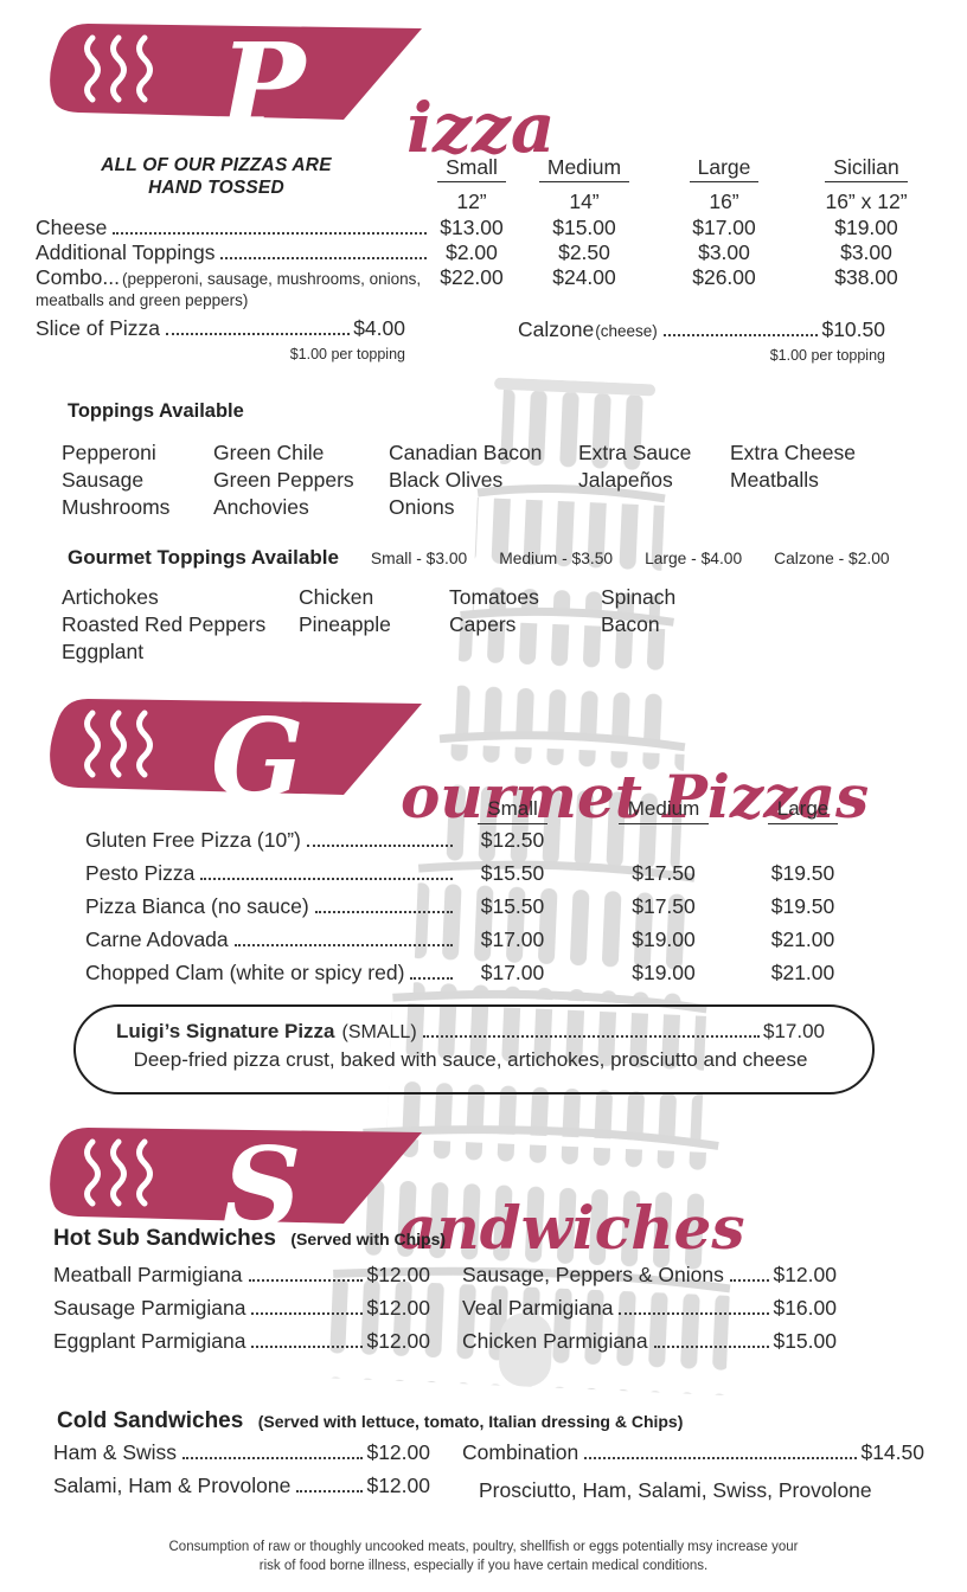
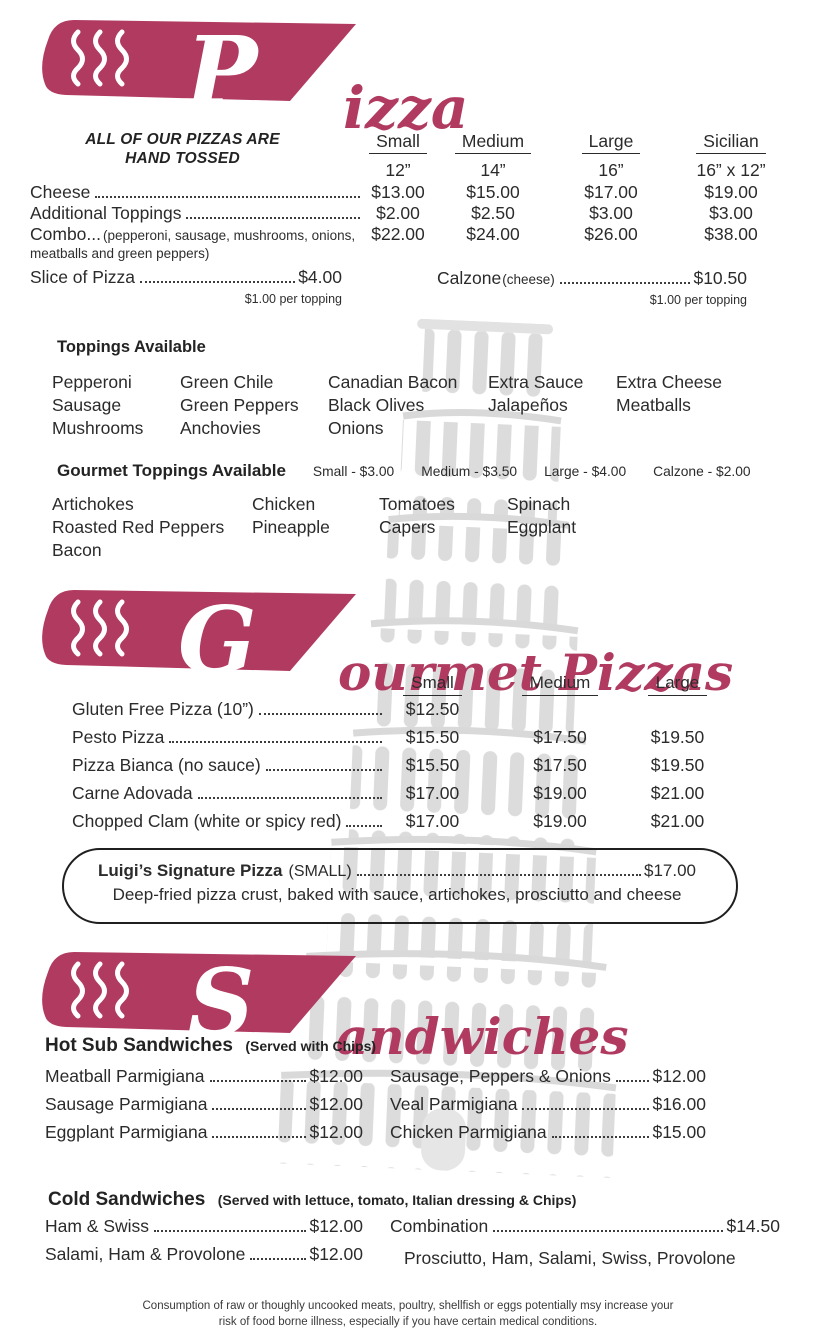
  P
  izza
  ALL OF OUR PIZZAS ARE
  HAND TOSSED
  Small
  Medium
  Large
  Sicilian
  12”
  14”
  16”
  16” x 12”
  Cheese
  Additional Toppings
  Combo...
  (pepperoni, sausage, mushrooms, onions,
  meatballs and green peppers)
  $13.00
  $15.00
  $17.00
  $19.00
  $2.00
  $2.50
  $3.00
  $3.00
  $22.00
  $24.00
  $26.00
  $38.00
  Slice of Pizza
  $4.00
  $1.00 per topping
  Calzone
  (cheese)
  $10.50
  $1.00 per topping
  Toppings Available
  Pepperoni
  Sausage
  Mushrooms
  Green Chile
  Green Peppers
  Anchovies
  Canadian Bacon
  Black Olives
  Onions
  Extra Sauce
  Jalapeños
  Extra Cheese
  Meatballs
  Gourmet Toppings Available
  Small - $3.00
  Medium - $3.50
  Large - $4.00
  Calzone - $2.00
  Artichokes
  Roasted Red Peppers
- Eggplant
+ Bacon
  Chicken
  Pineapple
  Tomatoes
  Capers
  Spinach
- Bacon
+ Eggplant
  G
  ourmet Pizzas
  Small
  Medium
  Large
  Gluten Free Pizza (10”)
  $12.50
  Pesto Pizza
  $15.50
  $17.50
  $19.50
  Pizza Bianca (no sauce)
  $15.50
  $17.50
  $19.50
  Carne Adovada
  $17.00
  $19.00
  $21.00
  Chopped Clam (white or spicy red)
  $17.00
  $19.00
  $21.00
  Luigi’s Signature Pizza
  (SMALL)
  $17.00
  Deep-fried pizza crust, baked with sauce, artichokes, prosciutto and cheese
  S
  andwiches
  Hot Sub Sandwiches (Served with Chips)
  Meatball Parmigiana
  $12.00
  Sausage Parmigiana
  $12.00
  Eggplant Parmigiana
  $12.00
  Sausage, Peppers & Onions
  $12.00
  Veal Parmigiana
  $16.00
  Chicken Parmigiana
  $15.00
  Cold Sandwiches (Served with lettuce, tomato, Italian dressing & Chips)
  Ham & Swiss
  $12.00
  Salami, Ham & Provolone
  $12.00
  Combination
  $14.50
  Prosciutto, Ham, Salami, Swiss, Provolone
  Consumption of raw or thoughly uncooked meats, poultry, shellfish or eggs potentially msy increase your
  risk of food borne illness, especially if you have certain medical conditions.
